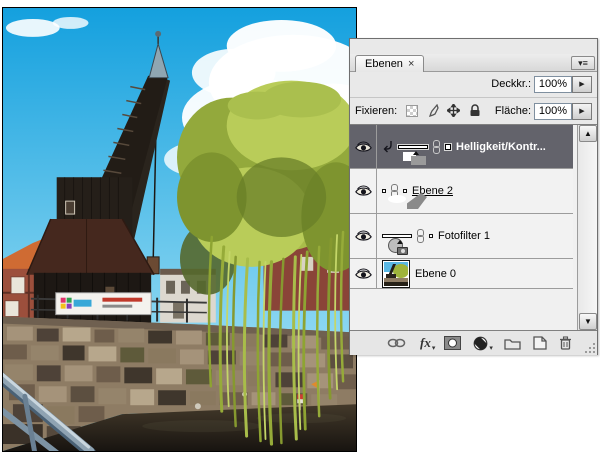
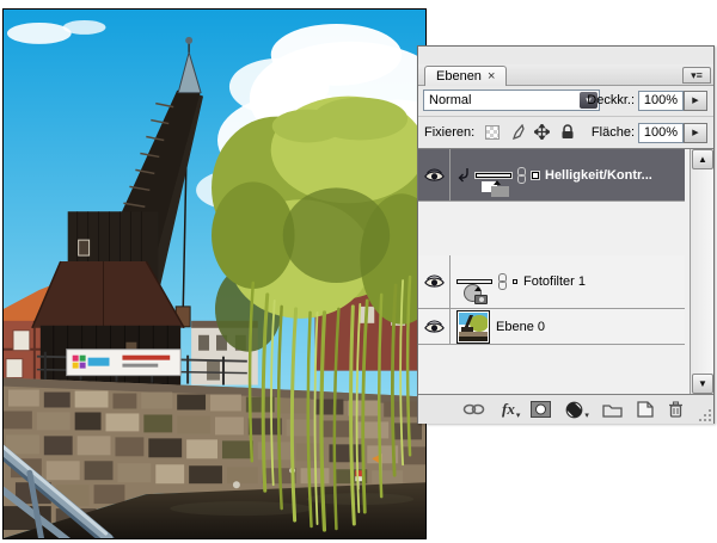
  Ebenen ×
  ▾≡
+ Normal
+ ▾
  Deckkr.:
  100%
  Fixieren:
  Fläche:
  100%
  Helligkeit/Kontr...
- Ebene 2
  Fotofilter 1
  Ebene 0
  ▲
  ▼
  fx
